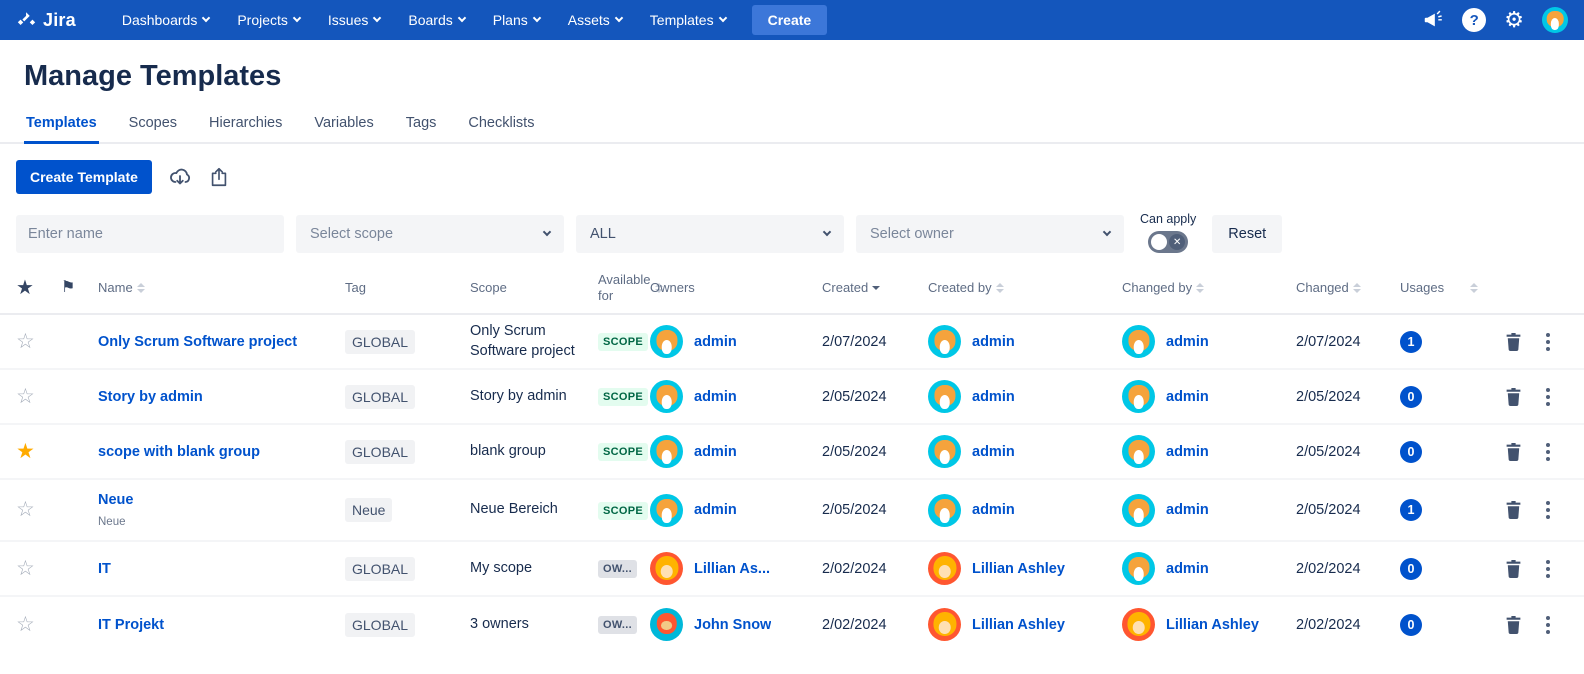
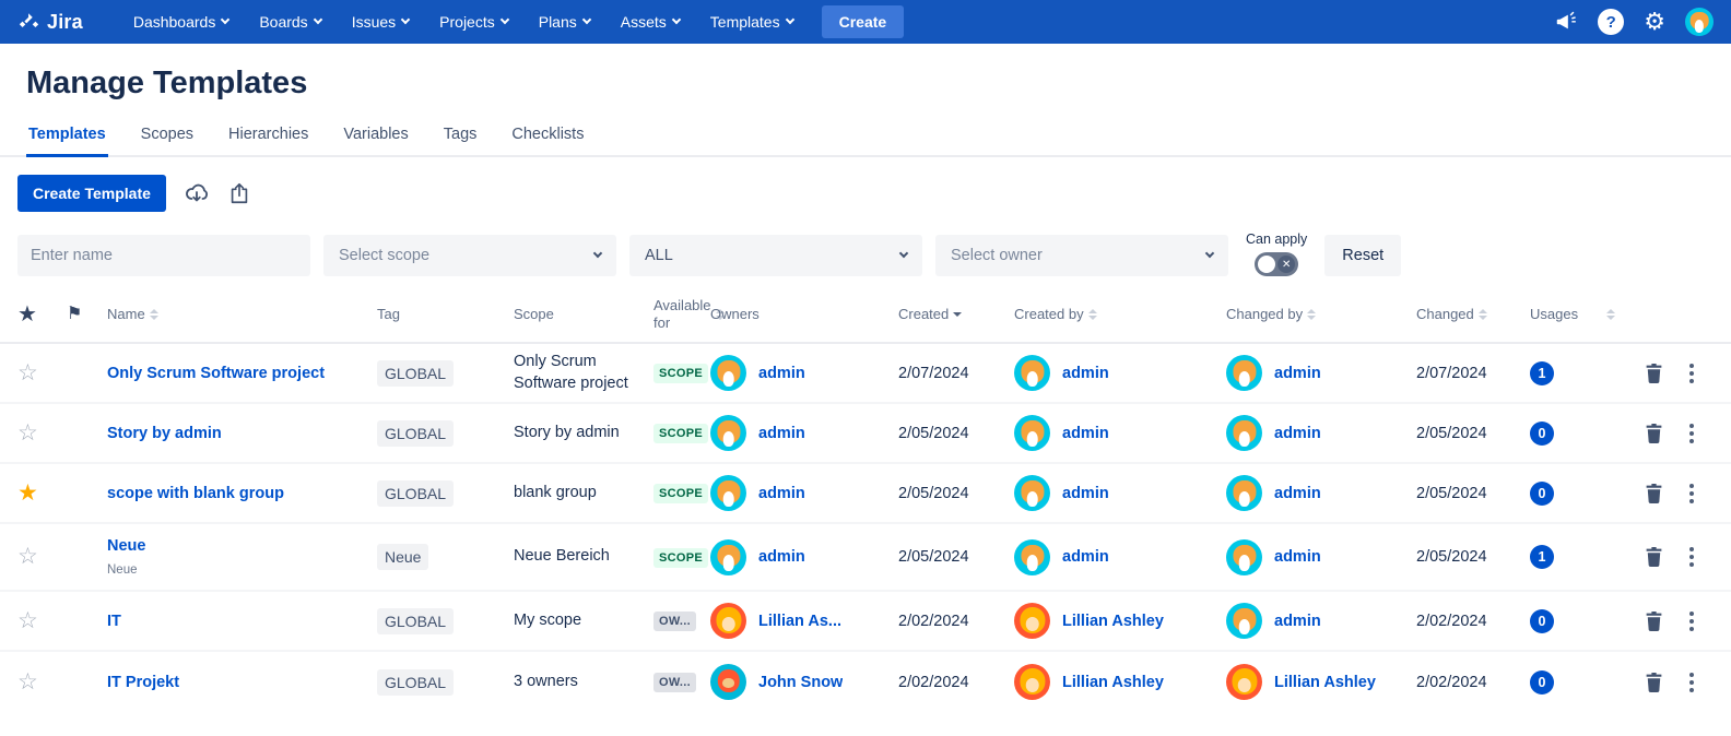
  Jira
  Dashboards
- Projects
+ Boards
  Issues
- Boards
+ Projects
  Plans
  Assets
  Templates
  Create
  ?
  ⚙
  Manage Templates
  Templates
  Scopes
  Hierarchies
  Variables
  Tags
  Checklists
  Create Template
  Enter name
  Select scope
  ALL
  Select owner
  Can apply
  ✕
  Reset
  ★
  ⚑
  Name
  Tag
  Scope
  Available for
  Owners
  Created
  Created by
  Changed by
  Changed
  Usages
  Only Scrum Software project
  GLOBAL
  Only Scrum Software project
  SCOPE
  admin
  2/07/2024
  admin
  admin
  2/07/2024
  1
  Story by admin
  GLOBAL
  Story by admin
  SCOPE
  admin
  2/05/2024
  admin
  admin
  2/05/2024
  0
  scope with blank group
  GLOBAL
  blank group
  SCOPE
  admin
  2/05/2024
  admin
  admin
  2/05/2024
  0
  Neue
  Neue
  Neue
  Neue Bereich
  SCOPE
  admin
  2/05/2024
  admin
  admin
  2/05/2024
  1
  IT
  GLOBAL
  My scope
  OW...
  Lillian As...
  2/02/2024
  Lillian Ashley
  admin
  2/02/2024
  0
  IT Projekt
  GLOBAL
  3 owners
  OW...
  John Snow
  2/02/2024
  Lillian Ashley
  Lillian Ashley
  2/02/2024
  0
